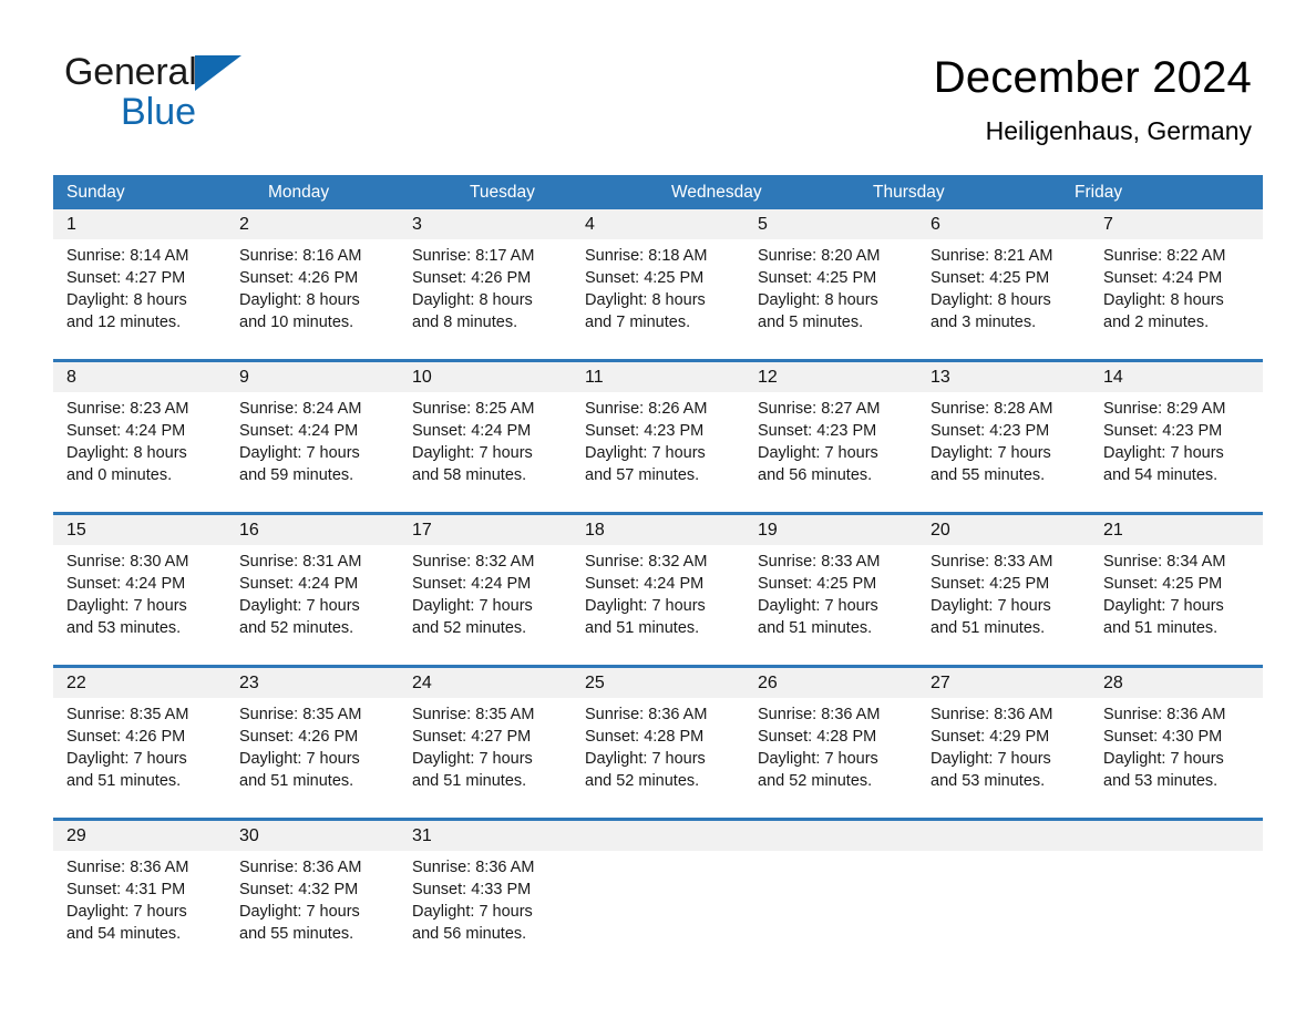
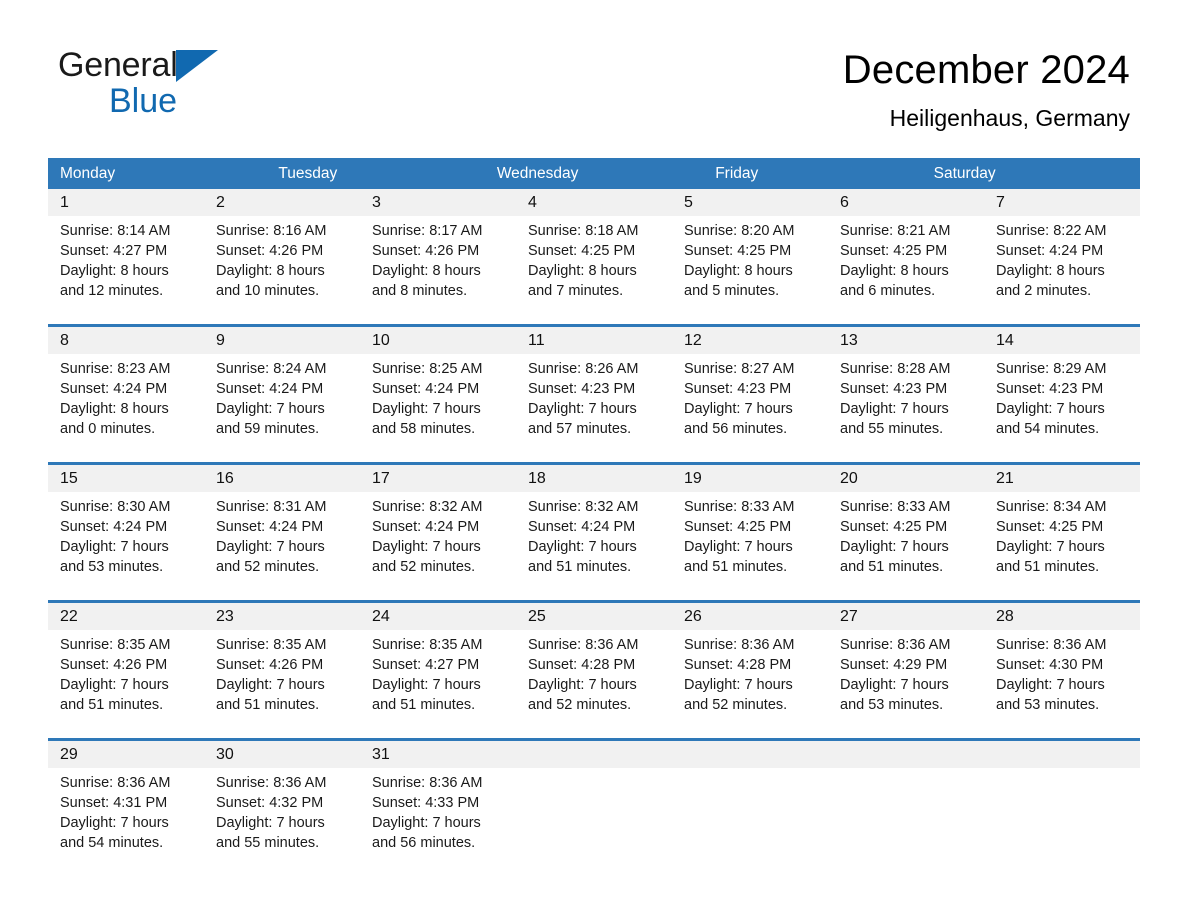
  General
  Blue
  December 2024
  Heiligenhaus, Germany
- Sunday
  Monday
  Tuesday
  Wednesday
- Thursday
  Friday
+ Saturday
  1
  2
  3
  4
  5
  6
  7
  Sunrise: 8:14 AM
  Sunset: 4:27 PM
  Daylight: 8 hours
  and 12 minutes.
  Sunrise: 8:16 AM
  Sunset: 4:26 PM
  Daylight: 8 hours
  and 10 minutes.
  Sunrise: 8:17 AM
  Sunset: 4:26 PM
  Daylight: 8 hours
  and 8 minutes.
  Sunrise: 8:18 AM
  Sunset: 4:25 PM
  Daylight: 8 hours
  and 7 minutes.
  Sunrise: 8:20 AM
  Sunset: 4:25 PM
  Daylight: 8 hours
  and 5 minutes.
  Sunrise: 8:21 AM
  Sunset: 4:25 PM
  Daylight: 8 hours
- and 3 minutes.
+ and 6 minutes.
  Sunrise: 8:22 AM
  Sunset: 4:24 PM
  Daylight: 8 hours
  and 2 minutes.
  8
  9
  10
  11
  12
  13
  14
  Sunrise: 8:23 AM
  Sunset: 4:24 PM
  Daylight: 8 hours
  and 0 minutes.
  Sunrise: 8:24 AM
  Sunset: 4:24 PM
  Daylight: 7 hours
  and 59 minutes.
  Sunrise: 8:25 AM
  Sunset: 4:24 PM
  Daylight: 7 hours
  and 58 minutes.
  Sunrise: 8:26 AM
  Sunset: 4:23 PM
  Daylight: 7 hours
  and 57 minutes.
  Sunrise: 8:27 AM
  Sunset: 4:23 PM
  Daylight: 7 hours
  and 56 minutes.
  Sunrise: 8:28 AM
  Sunset: 4:23 PM
  Daylight: 7 hours
  and 55 minutes.
  Sunrise: 8:29 AM
  Sunset: 4:23 PM
  Daylight: 7 hours
  and 54 minutes.
  15
  16
  17
  18
  19
  20
  21
  Sunrise: 8:30 AM
  Sunset: 4:24 PM
  Daylight: 7 hours
  and 53 minutes.
  Sunrise: 8:31 AM
  Sunset: 4:24 PM
  Daylight: 7 hours
  and 52 minutes.
  Sunrise: 8:32 AM
  Sunset: 4:24 PM
  Daylight: 7 hours
  and 52 minutes.
  Sunrise: 8:32 AM
  Sunset: 4:24 PM
  Daylight: 7 hours
  and 51 minutes.
  Sunrise: 8:33 AM
  Sunset: 4:25 PM
  Daylight: 7 hours
  and 51 minutes.
  Sunrise: 8:33 AM
  Sunset: 4:25 PM
  Daylight: 7 hours
  and 51 minutes.
  Sunrise: 8:34 AM
  Sunset: 4:25 PM
  Daylight: 7 hours
  and 51 minutes.
  22
  23
  24
  25
  26
  27
  28
  Sunrise: 8:35 AM
  Sunset: 4:26 PM
  Daylight: 7 hours
  and 51 minutes.
  Sunrise: 8:35 AM
  Sunset: 4:26 PM
  Daylight: 7 hours
  and 51 minutes.
  Sunrise: 8:35 AM
  Sunset: 4:27 PM
  Daylight: 7 hours
  and 51 minutes.
  Sunrise: 8:36 AM
  Sunset: 4:28 PM
  Daylight: 7 hours
  and 52 minutes.
  Sunrise: 8:36 AM
  Sunset: 4:28 PM
  Daylight: 7 hours
  and 52 minutes.
  Sunrise: 8:36 AM
  Sunset: 4:29 PM
  Daylight: 7 hours
  and 53 minutes.
  Sunrise: 8:36 AM
  Sunset: 4:30 PM
  Daylight: 7 hours
  and 53 minutes.
  29
  30
  31
  Sunrise: 8:36 AM
  Sunset: 4:31 PM
  Daylight: 7 hours
  and 54 minutes.
  Sunrise: 8:36 AM
  Sunset: 4:32 PM
  Daylight: 7 hours
  and 55 minutes.
  Sunrise: 8:36 AM
  Sunset: 4:33 PM
  Daylight: 7 hours
  and 56 minutes.
